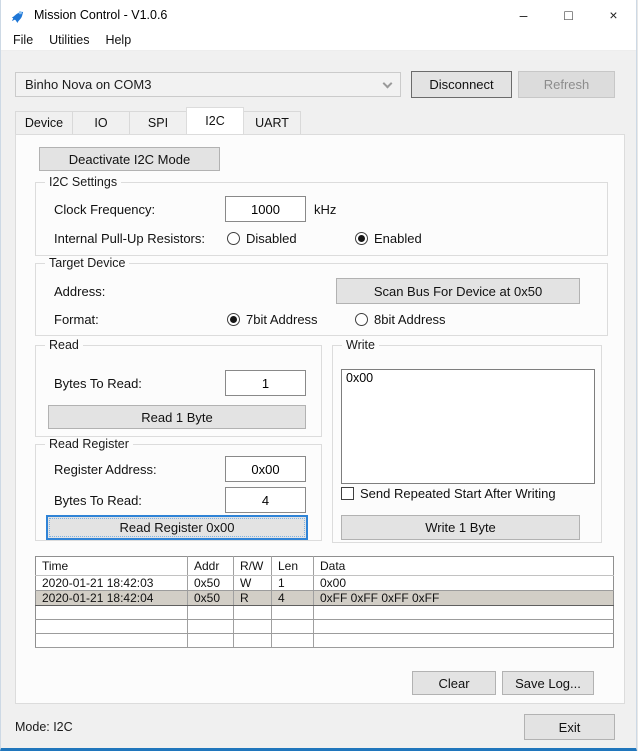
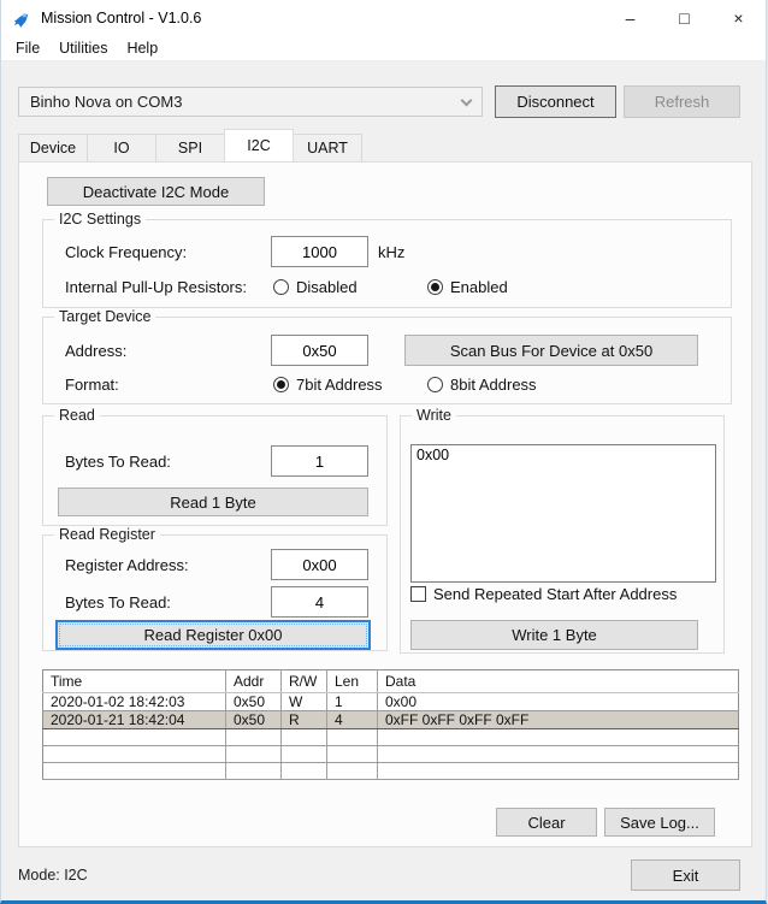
  Mission Control - V1.0.6
  –
  □
  ×
  File
  Utilities
  Help
  Binho Nova on COM3
  Disconnect
  Refresh
  Device
  IO
  SPI
  I2C
  UART
  Deactivate I2C Mode
  I2C Settings
  Clock Frequency:
  1000
  kHz
  Internal Pull-Up Resistors:
  Disabled
  Enabled
  Target Device
  Address:
+ 0x50
  Scan Bus For Device at 0x50
  Format:
  7bit Address
  8bit Address
  Read
  Bytes To Read:
  1
  Read 1 Byte
  Write
  0x00
- Send Repeated Start After Writing
+ Send Repeated Start After Address
  Write 1 Byte
  Read Register
  Register Address:
  0x00
  Bytes To Read:
  4
  Read Register 0x00
  Time	Addr	R/W	Len	Data
- 2020-01-21 18:42:03	0x50	W	1	0x00
+ 2020-01-02 18:42:03	0x50	W	1	0x00
  2020-01-21 18:42:04	0x50	R	4	0xFF 0xFF 0xFF 0xFF
  Clear
  Save Log...
  Mode: I2C
  Exit
